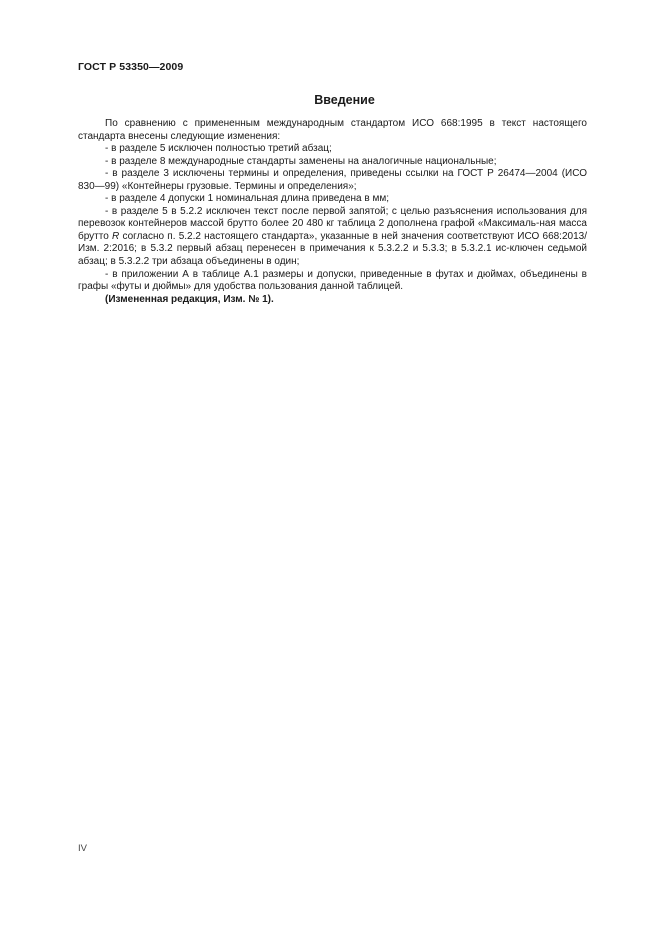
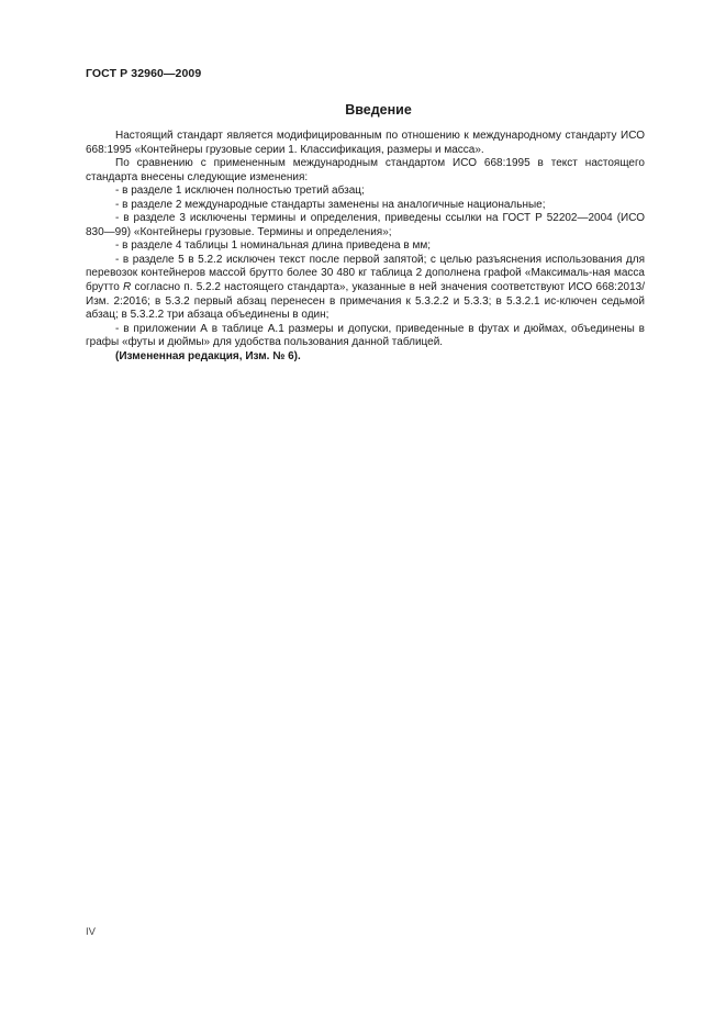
- ГОСТ Р 53350—2009
+ ГОСТ Р 32960—2009
  Введение
+ Настоящий стандарт является модифицированным по отношению к международному стандарту ИСО 668:1995 «Контейнеры грузовые серии 1. Классификация, размеры и масса».
  По сравнению с примененным международным стандартом ИСО 668:1995 в текст настоящего стандарта внесены следующие изменения:
- - в разделе 5 исключен полностью третий абзац;
+ - в разделе 1 исключен полностью третий абзац;
- - в разделе 8 международные стандарты заменены на аналогичные национальные;
+ - в разделе 2 международные стандарты заменены на аналогичные национальные;
- - в разделе 3 исключены термины и определения, приведены ссылки на ГОСТ Р 26474—2004 (ИСО 830—99) «Контейнеры грузовые. Термины и определения»;
+ - в разделе 3 исключены термины и определения, приведены ссылки на ГОСТ Р 52202—2004 (ИСО 830—99) «Контейнеры грузовые. Термины и определения»;
- - в разделе 4 допуски 1 номинальная длина приведена в мм;
+ - в разделе 4 таблицы 1 номинальная длина приведена в мм;
- - в разделе 5 в 5.2.2 исключен текст после первой запятой; с целью разъяснения использования для перевозок контейнеров массой брутто более 20 480 кг таблица 2 дополнена графой «Максималь-ная масса брутто R согласно п. 5.2.2 настоящего стандарта», указанные в ней значения соответствуют ИСО 668:2013/Изм. 2:2016; в 5.3.2 первый абзац перенесен в примечания к 5.3.2.2 и 5.3.3; в 5.3.2.1 ис-ключен седьмой абзац; в 5.3.2.2 три абзаца объединены в один;
+ - в разделе 5 в 5.2.2 исключен текст после первой запятой; с целью разъяснения использования для перевозок контейнеров массой брутто более 30 480 кг таблица 2 дополнена графой «Максималь-ная масса брутто R согласно п. 5.2.2 настоящего стандарта», указанные в ней значения соответствуют ИСО 668:2013/Изм. 2:2016; в 5.3.2 первый абзац перенесен в примечания к 5.3.2.2 и 5.3.3; в 5.3.2.1 ис-ключен седьмой абзац; в 5.3.2.2 три абзаца объединены в один;
  - в приложении А в таблице А.1 размеры и допуски, приведенные в футах и дюймах, объединены в графы «футы и дюймы» для удобства пользования данной таблицей.
- (Измененная редакция, Изм. № 1).
+ (Измененная редакция, Изм. № 6).
  IV
